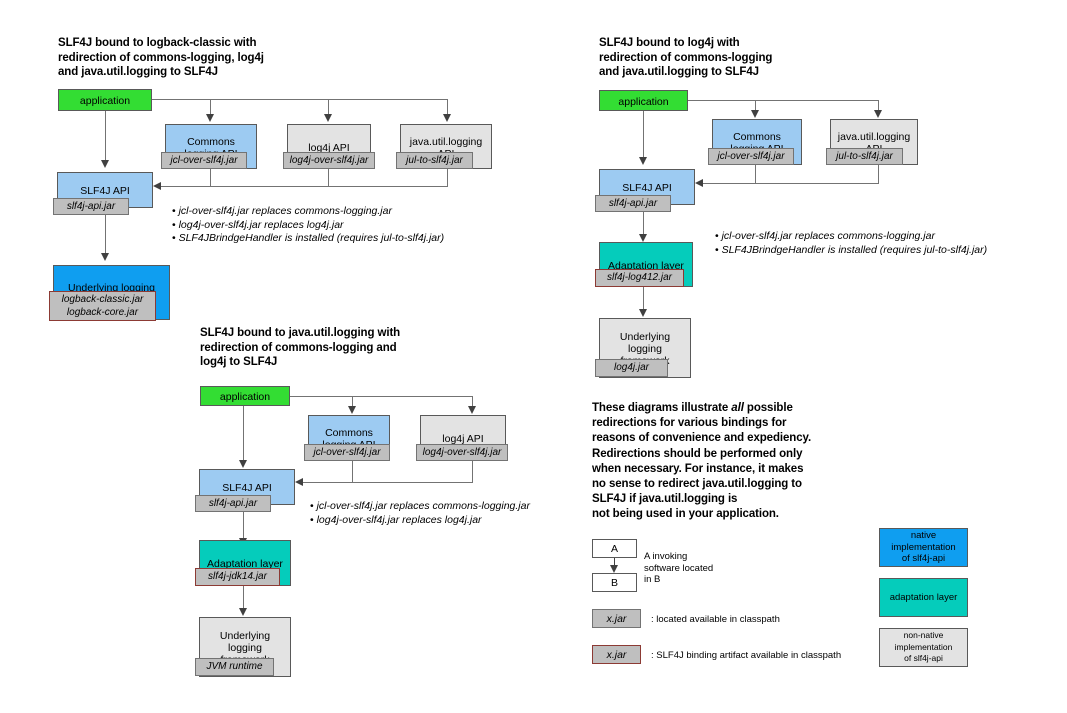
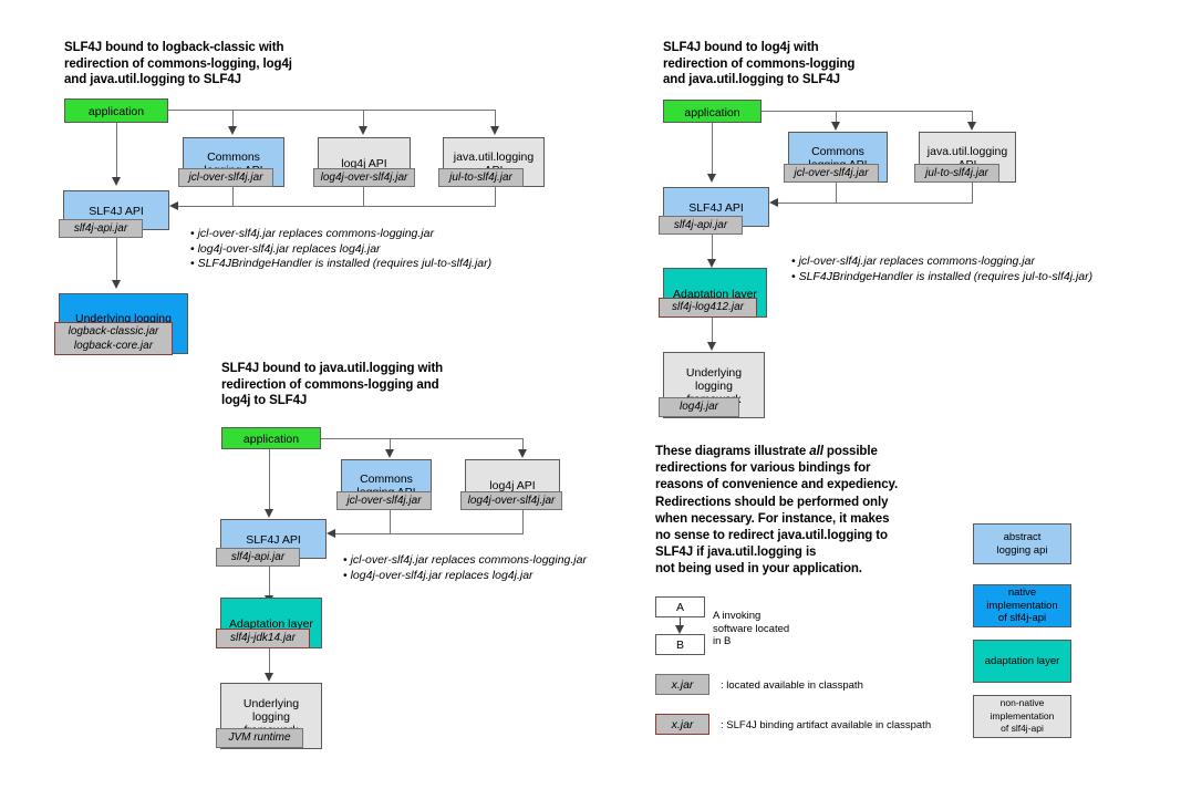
  SLF4J bound to logback-classic with
  redirection of commons-logging, log4j
  and java.util.logging to SLF4J
  application
  Commons
  jcl-over-slf4j.jar
  log4j API
  log4j-over-slf4j.jar
  java.util.logging
  jul-to-slf4j.jar
  SLF4J API
  slf4j-api.jar
  Underlying logging
  logback-classic.jar
  logback-core.jar
  jcl-over-slf4j.jar replaces commons-logging.jar
  log4j-over-slf4j.jar replaces log4j.jar
  SLF4JBrindgeHandler is installed (requires jul-to-slf4j.jar)
  SLF4J bound to log4j with
  redirection of commons-logging
  and java.util.logging to SLF4J
  application
  Commons
  jcl-over-slf4j.jar
  java.util.logging
  jul-to-slf4j.jar
  SLF4J API
  slf4j-api.jar
  Adaptation layer
  slf4j-log412.jar
  Underlying
  logging
  log4j.jar
  jcl-over-slf4j.jar replaces commons-logging.jar
  SLF4JBrindgeHandler is installed (requires jul-to-slf4j.jar)
  SLF4J bound to java.util.logging with
  redirection of commons-logging and
  log4j to SLF4J
  application
  Commons
  jcl-over-slf4j.jar
  log4j API
  log4j-over-slf4j.jar
  SLF4J API
  slf4j-api.jar
  Adaptation layer
  slf4j-jdk14.jar
  Underlying
  logging
  JVM runtime
  jcl-over-slf4j.jar replaces commons-logging.jar
  log4j-over-slf4j.jar replaces log4j.jar
  These diagrams illustrate all possible
  redirections for various bindings for
  reasons of convenience and expediency.
  Redirections should be performed only
  when necessary. For instance, it makes
  no sense to redirect java.util.logging to
  SLF4J if java.util.logging is
  not being used in your application.
  A
  B
  A invoking
  software located
  in B
  x.jar
  : located available in classpath
  x.jar
  : SLF4J binding artifact available in classpath
+ abstract
+ logging api
  native implementation
  of slf4j-api
  adaptation layer
  non-native implementation
  of slf4j-api
